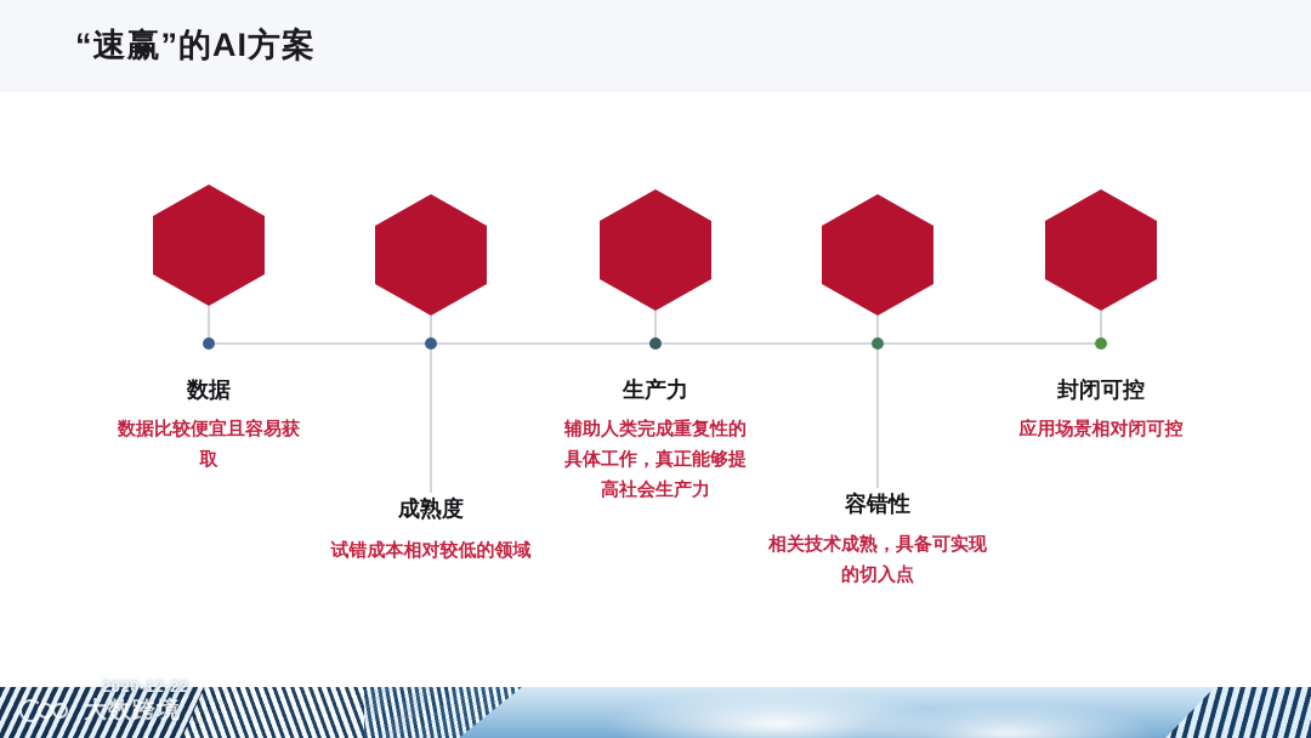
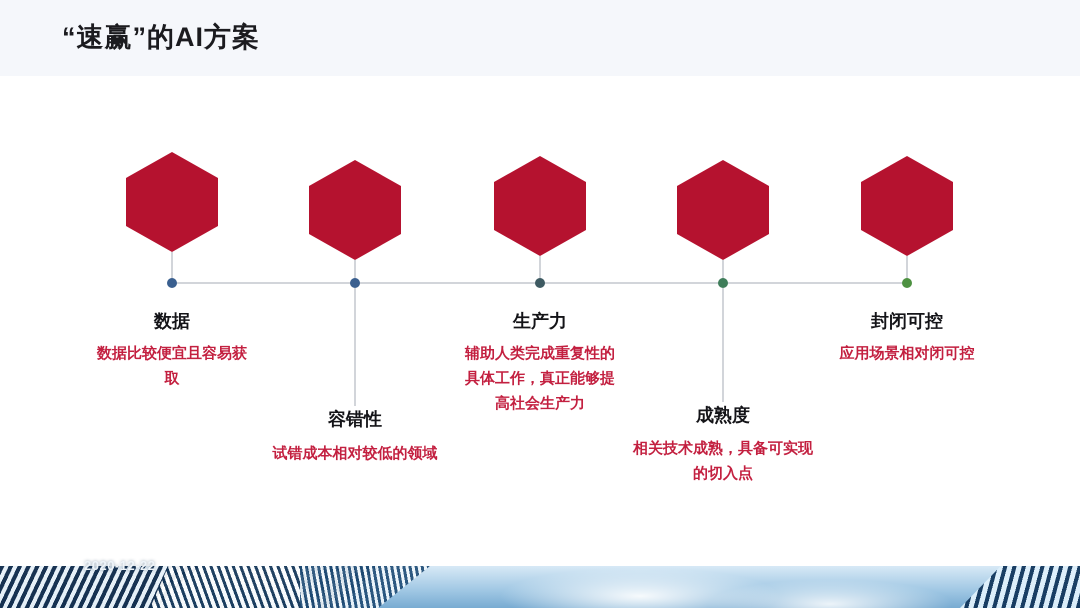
  “速赢”的AI方案
  数据
  数据比较便宜且容易获取
- 成熟度
+ 容错性
  试错成本相对较低的领域
  生产力
  辅助人类完成重复性的具体工作，真正能够提高社会生产力
- 容错性
+ 成熟度
  相关技术成熟，具备可实现的切入点
  封闭可控
  应用场景相对闭可控
- 大数跨境
  2020-12-22
